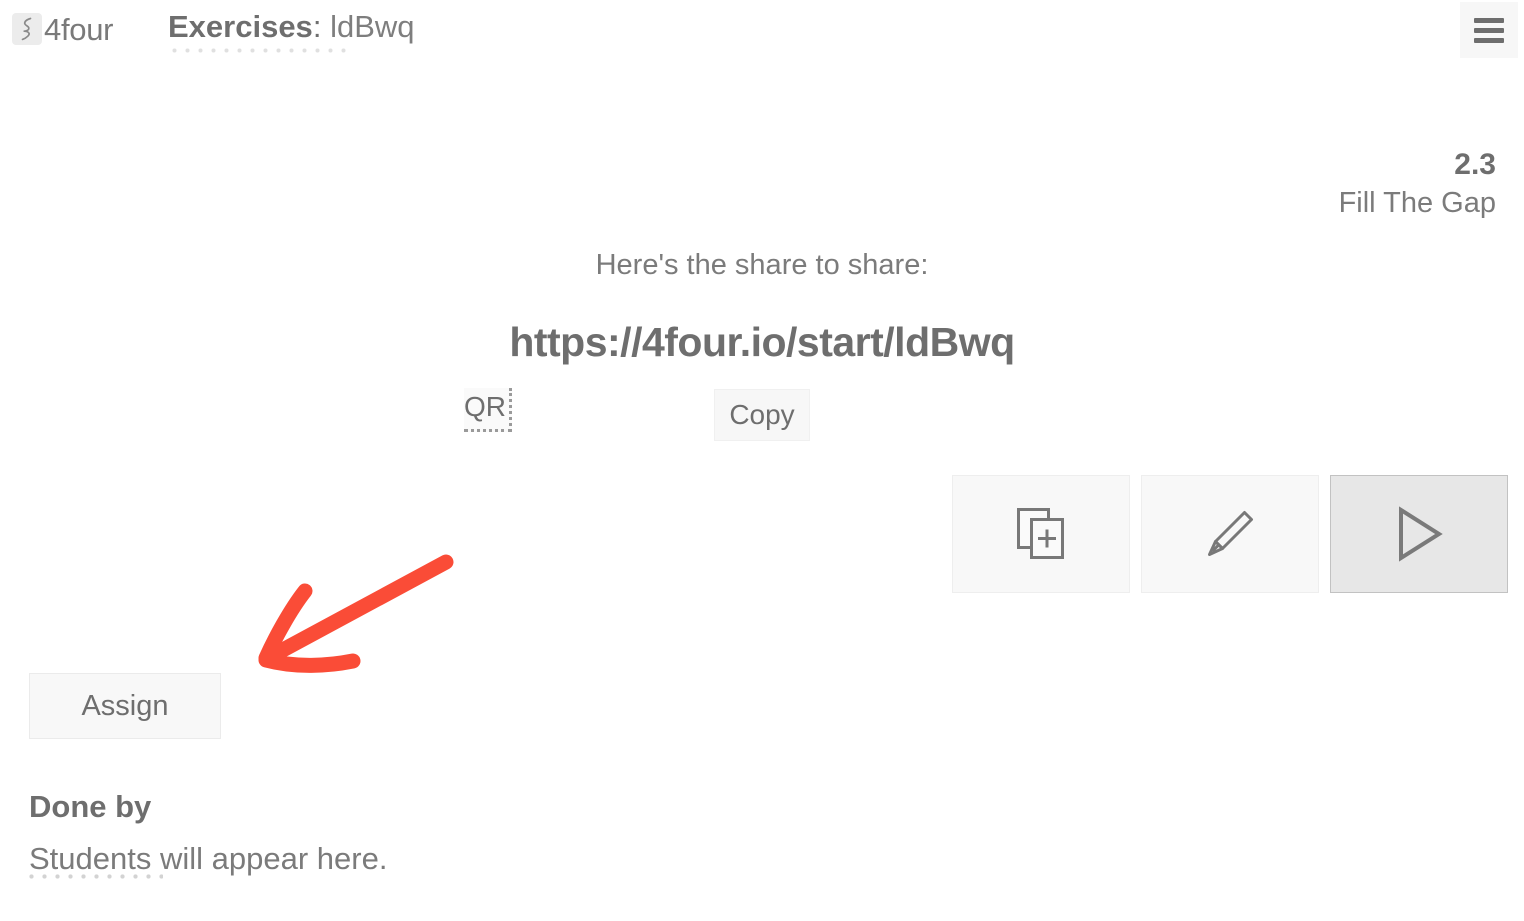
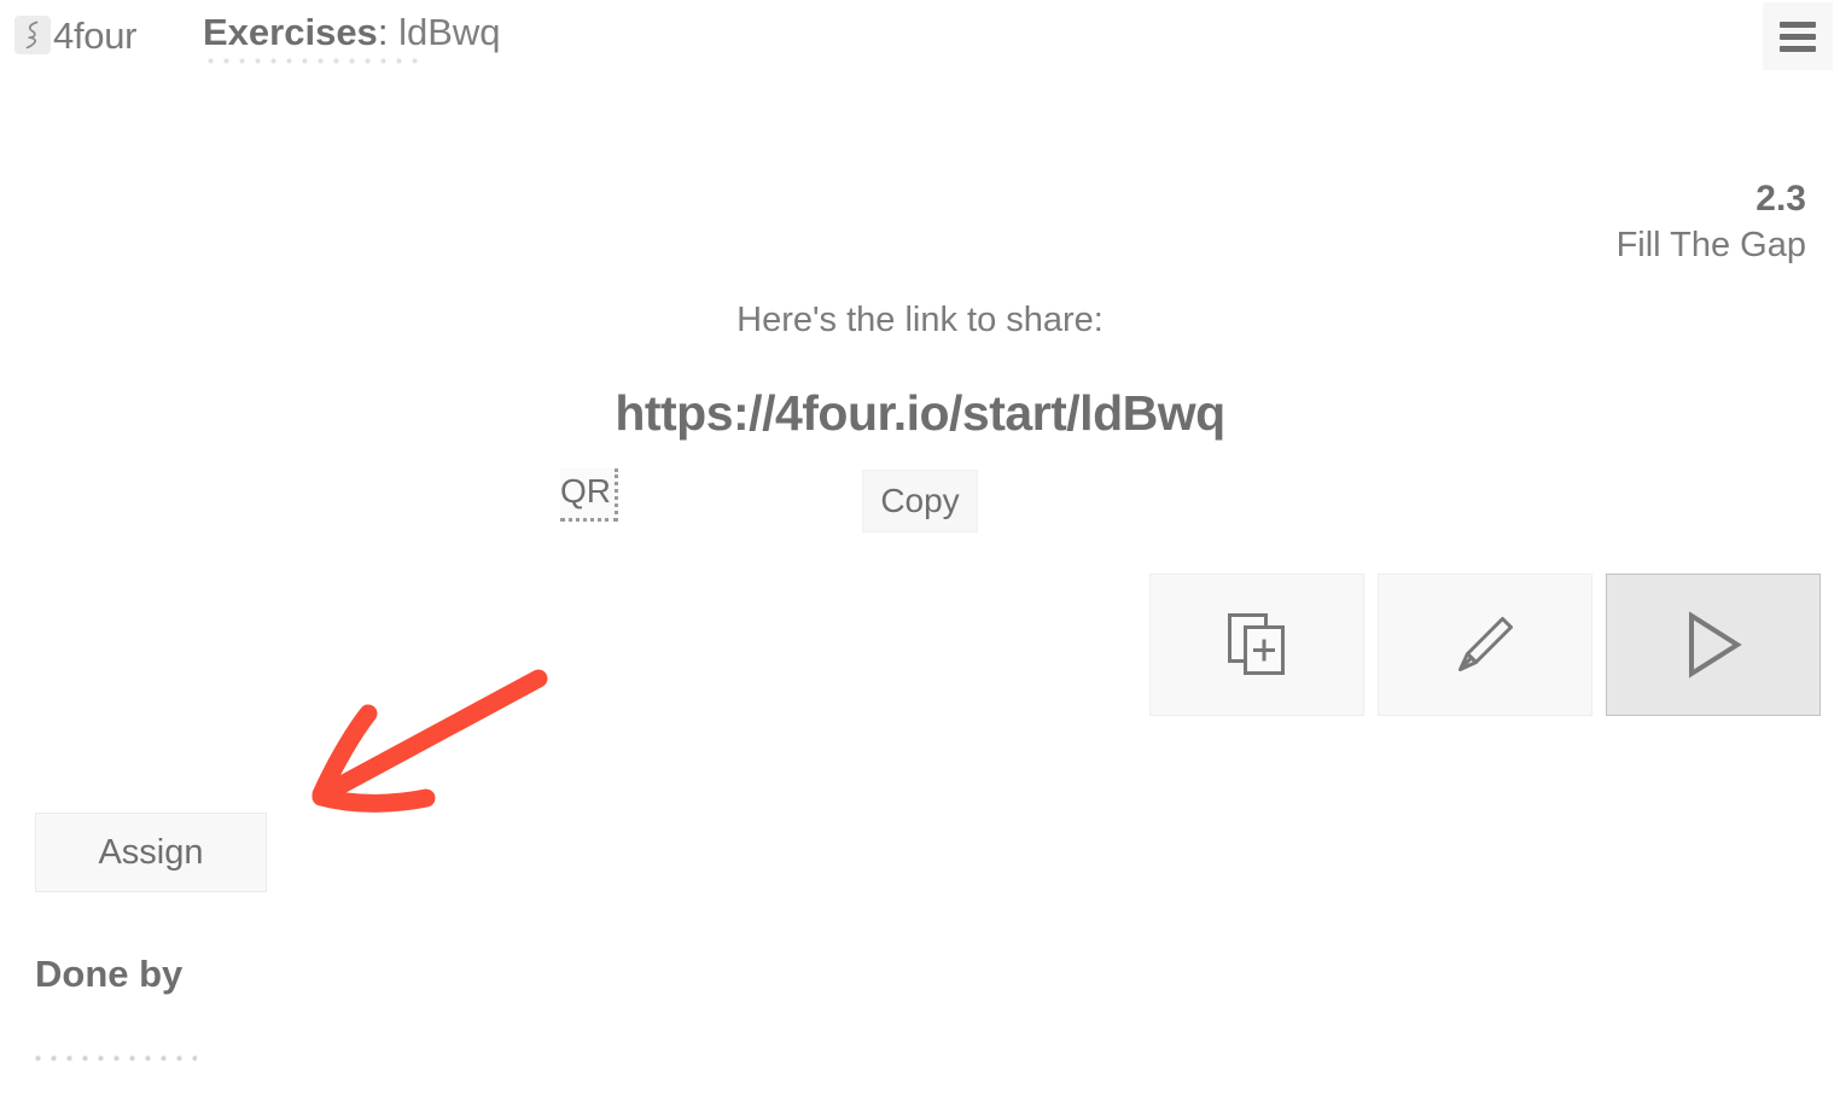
  4four
  Exercises: ldBwq
  2.3
  Fill The Gap
- Here's the share to share:
+ Here's the link to share:
  https://4four.io/start/ldBwq
  QR
  Copy
  Assign
  Done by
- Students will appear here.
